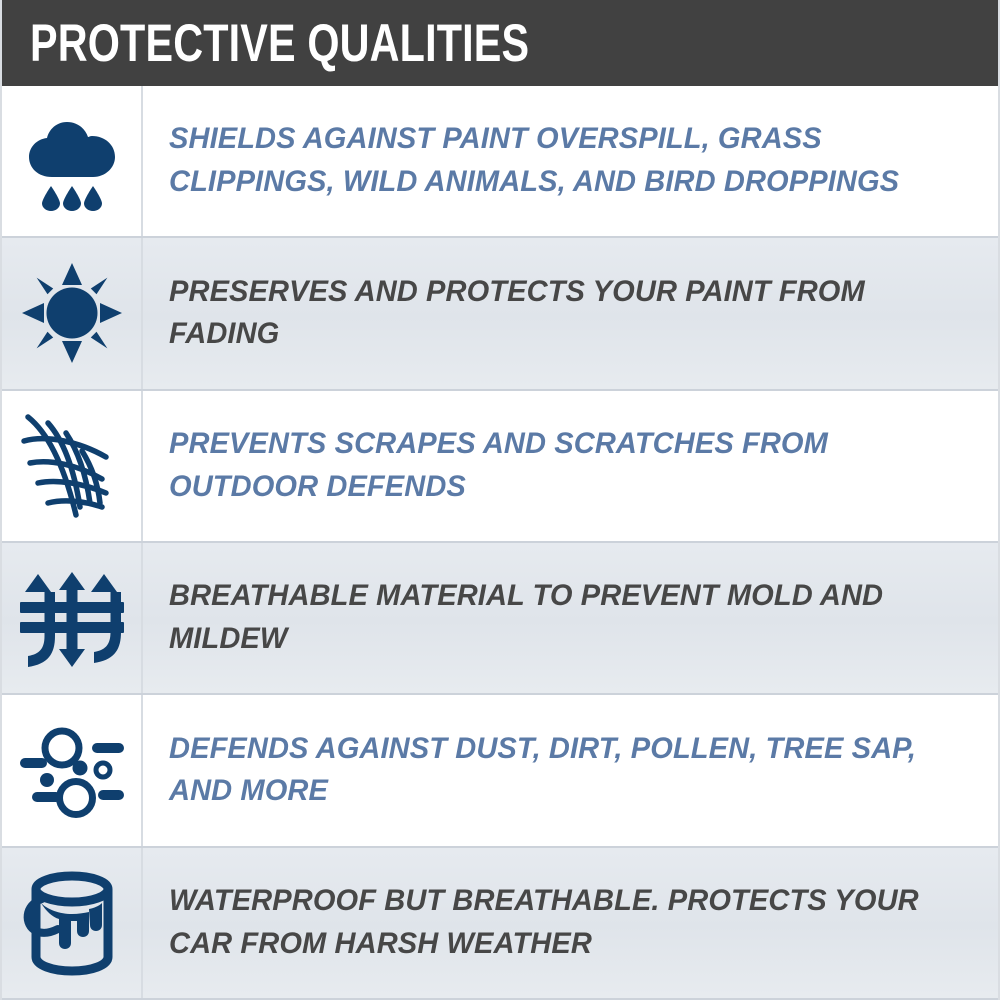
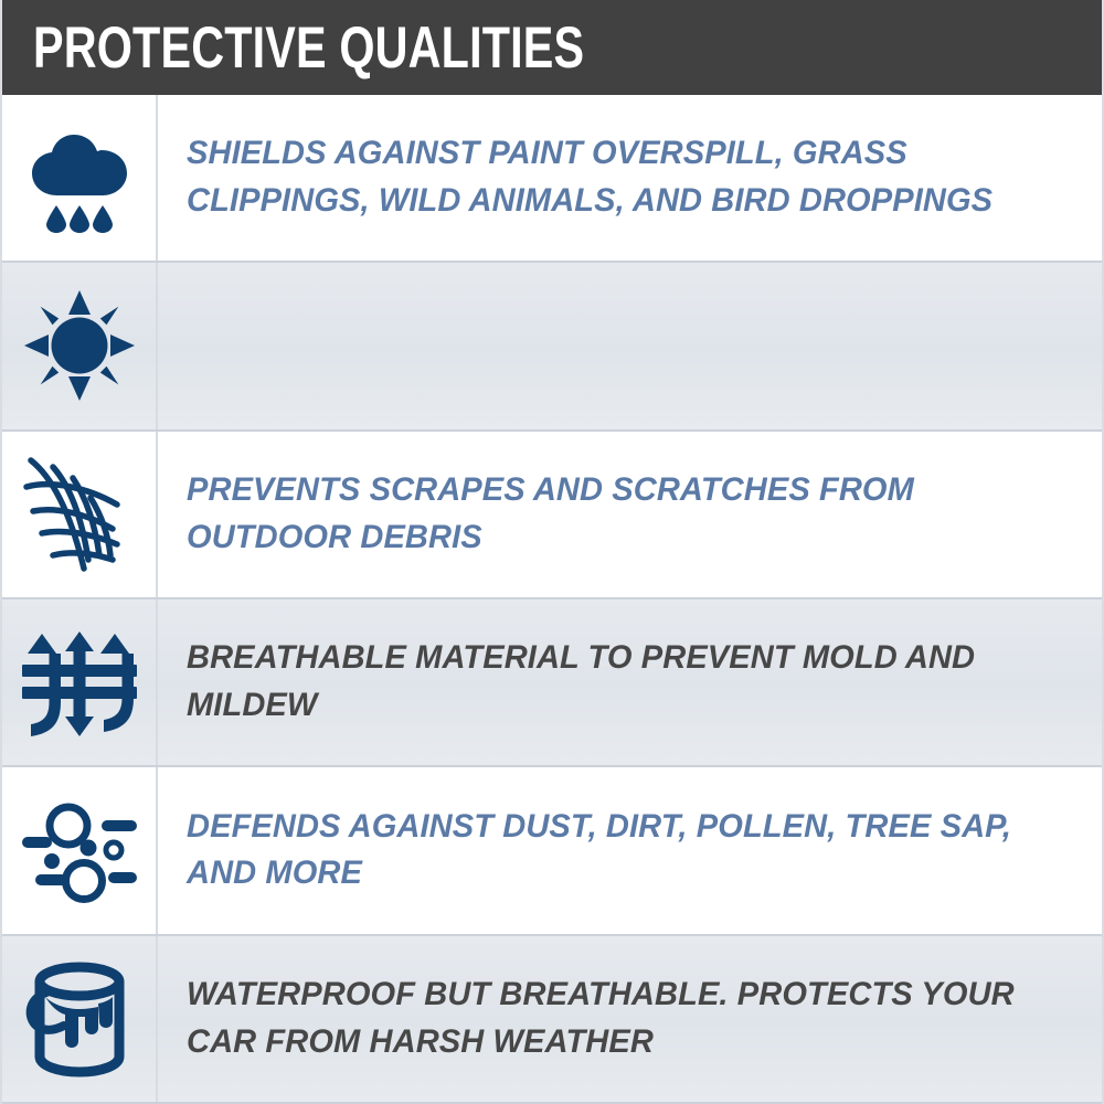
  PROTECTIVE QUALITIES
  SHIELDS AGAINST PAINT OVERSPILL, GRASS CLIPPINGS, WILD ANIMALS, AND BIRD DROPPINGS
- PRESERVES AND PROTECTS YOUR PAINT FROM FADING
- PREVENTS SCRAPES AND SCRATCHES FROM OUTDOOR DEFENDS
+ PREVENTS SCRAPES AND SCRATCHES FROM OUTDOOR DEBRIS
  BREATHABLE MATERIAL TO PREVENT MOLD AND MILDEW
  DEFENDS AGAINST DUST, DIRT, POLLEN, TREE SAP, AND MORE
  WATERPROOF BUT BREATHABLE. PROTECTS YOUR CAR FROM HARSH WEATHER
